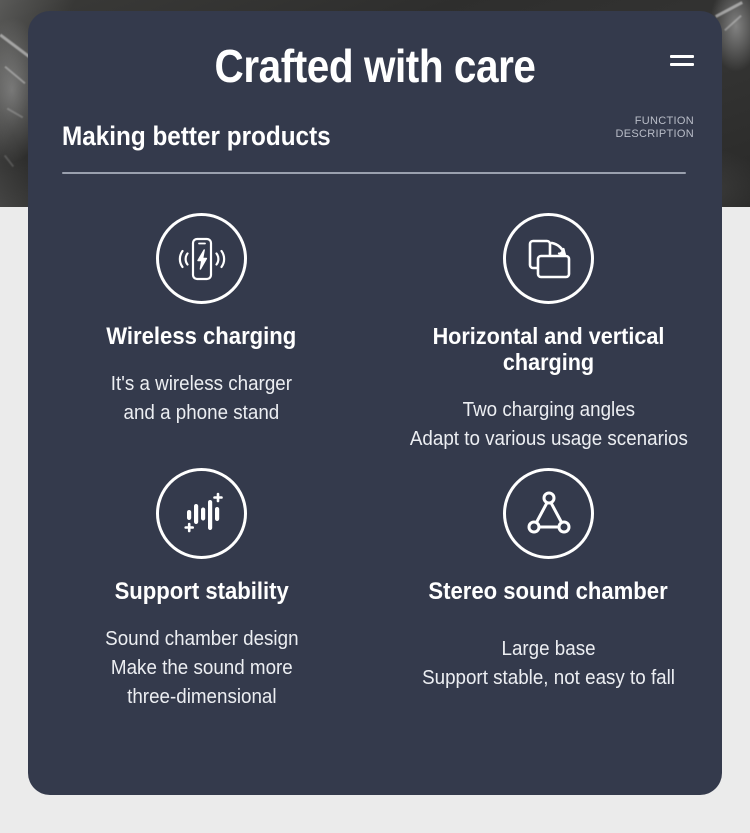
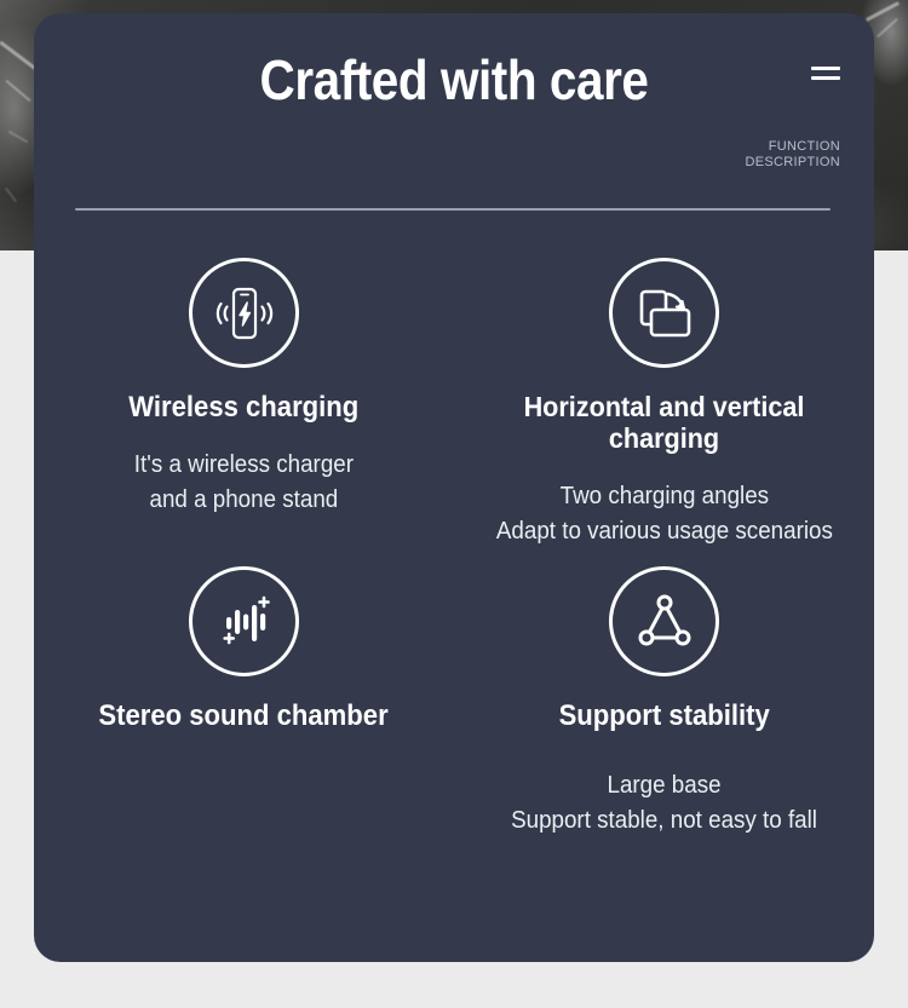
  Crafted with care
  FUNCTION
  DESCRIPTION
- Making better products
  Wireless charging
  It's a wireless charger
  and a phone stand
  Horizontal and vertical charging
  Two charging angles
  Adapt to various usage scenarios
- Support stability
+ Stereo sound chamber
- Sound chamber design
- Make the sound more
- three-dimensional
- Stereo sound chamber
+ Support stability
  Large base
  Support stable, not easy to fall
